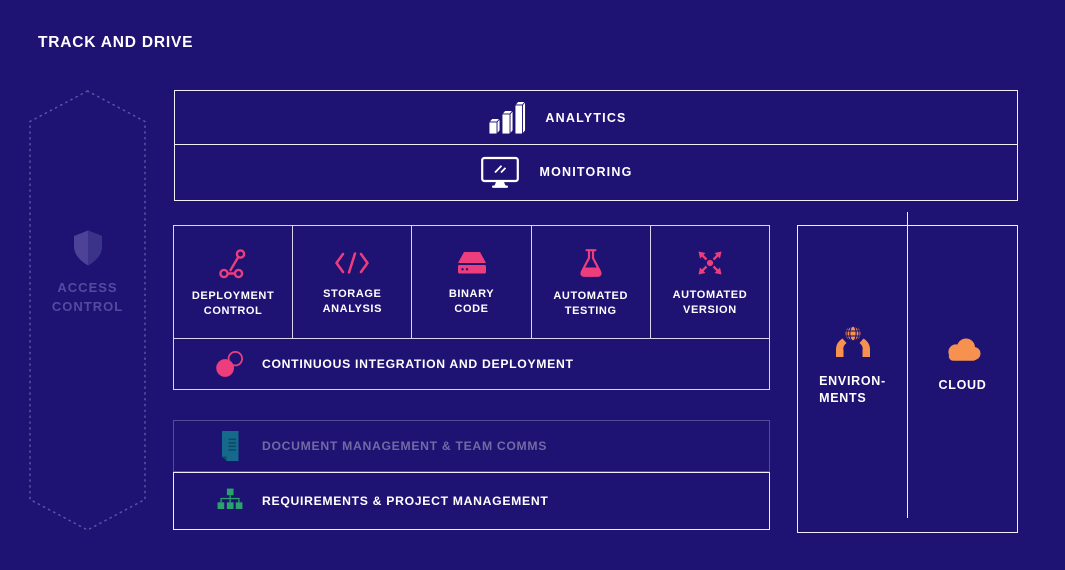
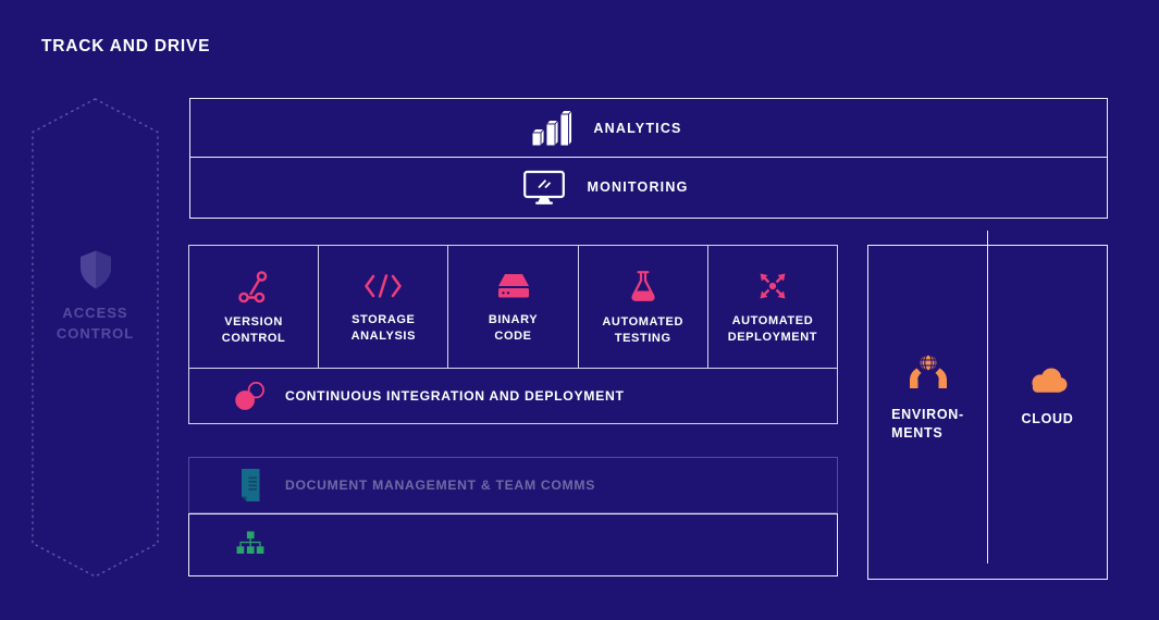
  TRACK AND DRIVE
  ACCESS
  CONTROL
  ANALYTICS
  MONITORING
- DEPLOYMENT
+ VERSION
  CONTROL
  STORAGE
  ANALYSIS
  BINARY
  CODE
  AUTOMATED
  TESTING
  AUTOMATED
- VERSION
+ DEPLOYMENT
  CONTINUOUS INTEGRATION AND DEPLOYMENT
  DOCUMENT MANAGEMENT & TEAM COMMS
- REQUIREMENTS & PROJECT MANAGEMENT
  ENVIRON-
  MENTS
  CLOUD
